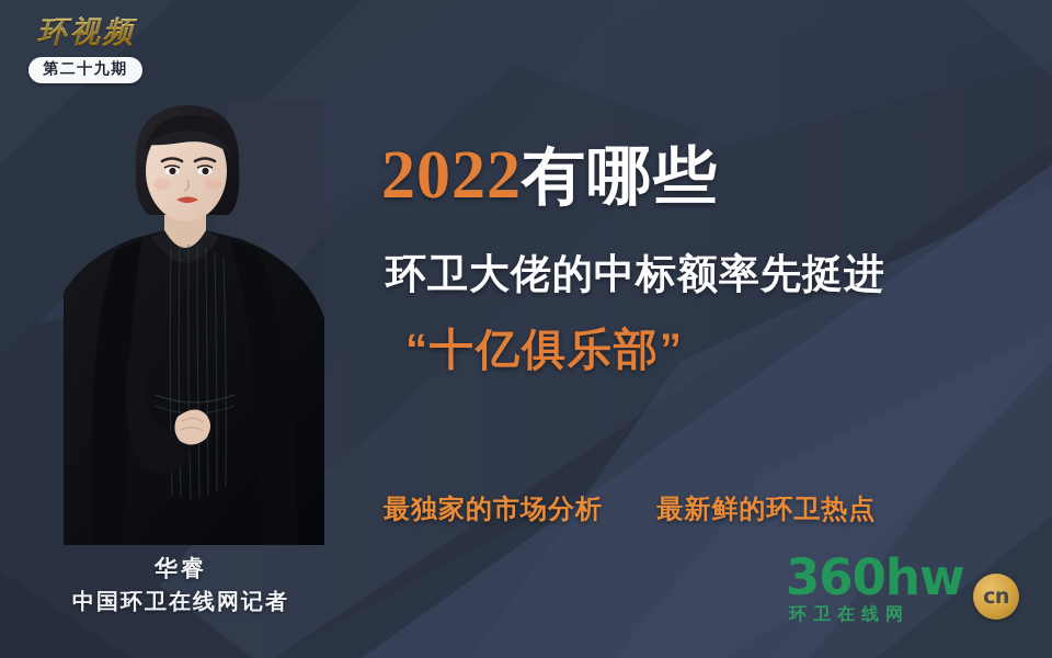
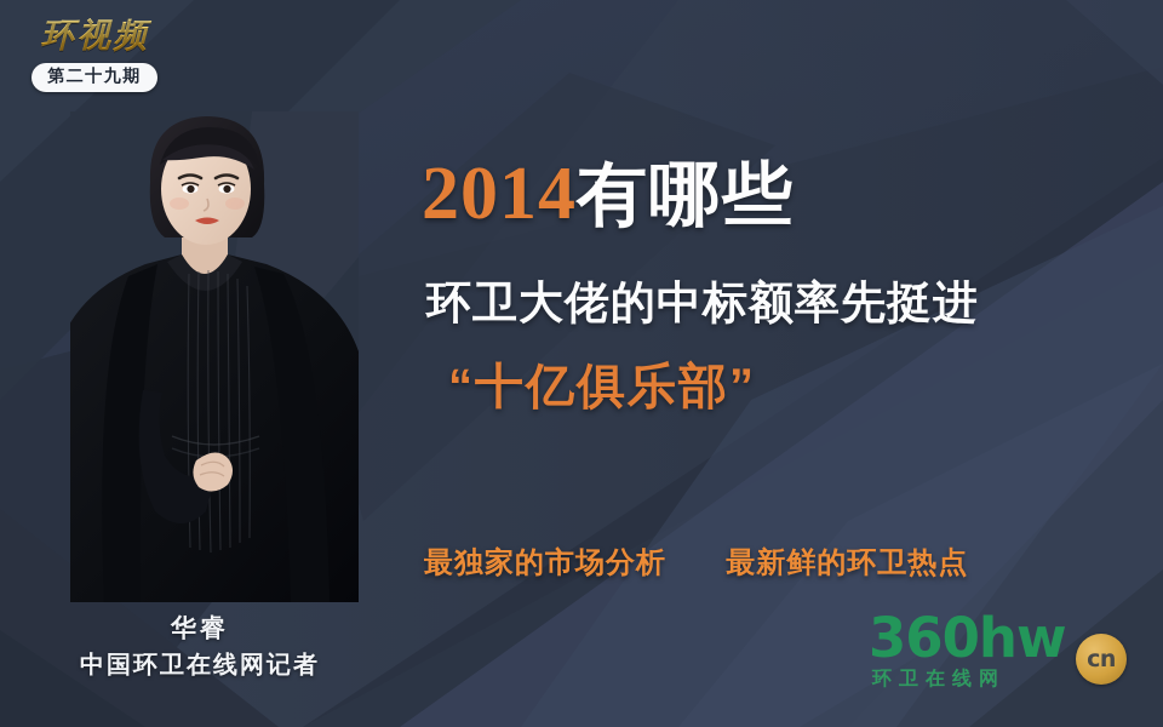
  环视频
  第二十九期
  华睿
  中国环卫在线网记者
- 2022有哪些
+ 2014有哪些
  环卫大佬的中标额率先挺进
  “十亿俱乐部”
  最独家的市场分析 最新鲜的环卫热点
  360hw
  cn
  环卫在线网
